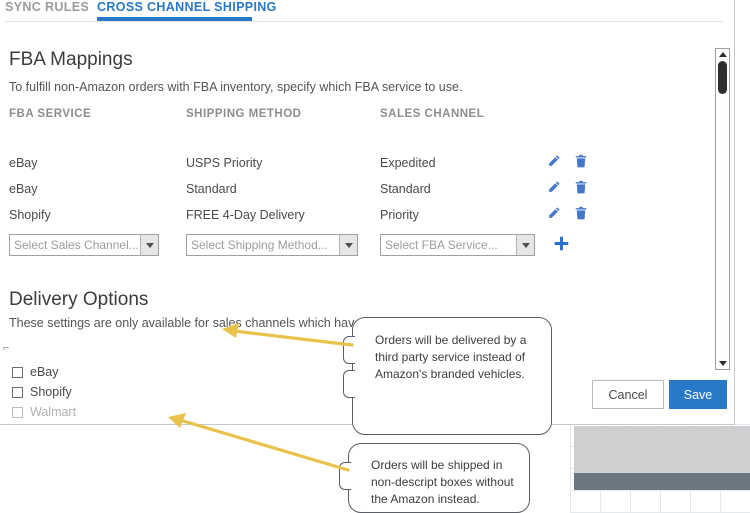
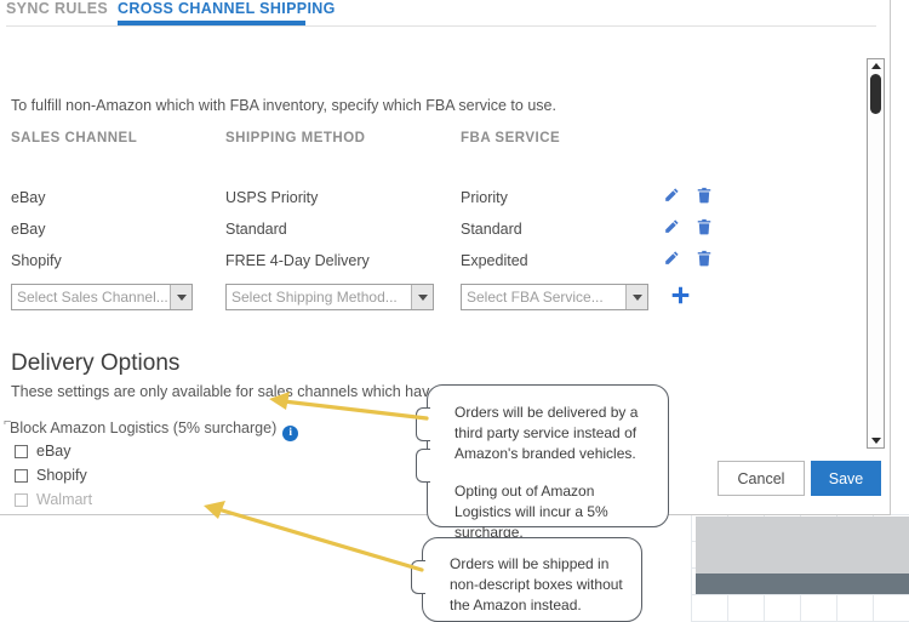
  SYNC RULES
  CROSS CHANNEL SHIPPING
- FBA Mappings
- To fulfill non-Amazon orders with FBA inventory, specify which FBA service to use.
+ To fulfill non-Amazon which with FBA inventory, specify which FBA service to use.
- FBA SERVICE
+ SALES CHANNEL
  SHIPPING METHOD
- SALES CHANNEL
+ FBA SERVICE
  eBay
  USPS Priority
- Expedited
+ Priority
  eBay
  Standard
  Standard
  Shopify
  FREE 4-Day Delivery
- Priority
+ Expedited
  Select Sales Channel...
  Select Shipping Method...
  Select FBA Service...
  Delivery Options
  These settings are only available for sales channels which hav
  ⌐
+ Block Amazon Logistics (5% surcharge) i
  eBay
  Shopify
  Walmart
  Cancel
  Save
  Orders will be delivered by a third party service instead of Amazon's branded vehicles.
+ Opting out of Amazon Logistics will incur a 5% surcharge.
  Orders will be shipped in non-descript boxes without the Amazon instead.
